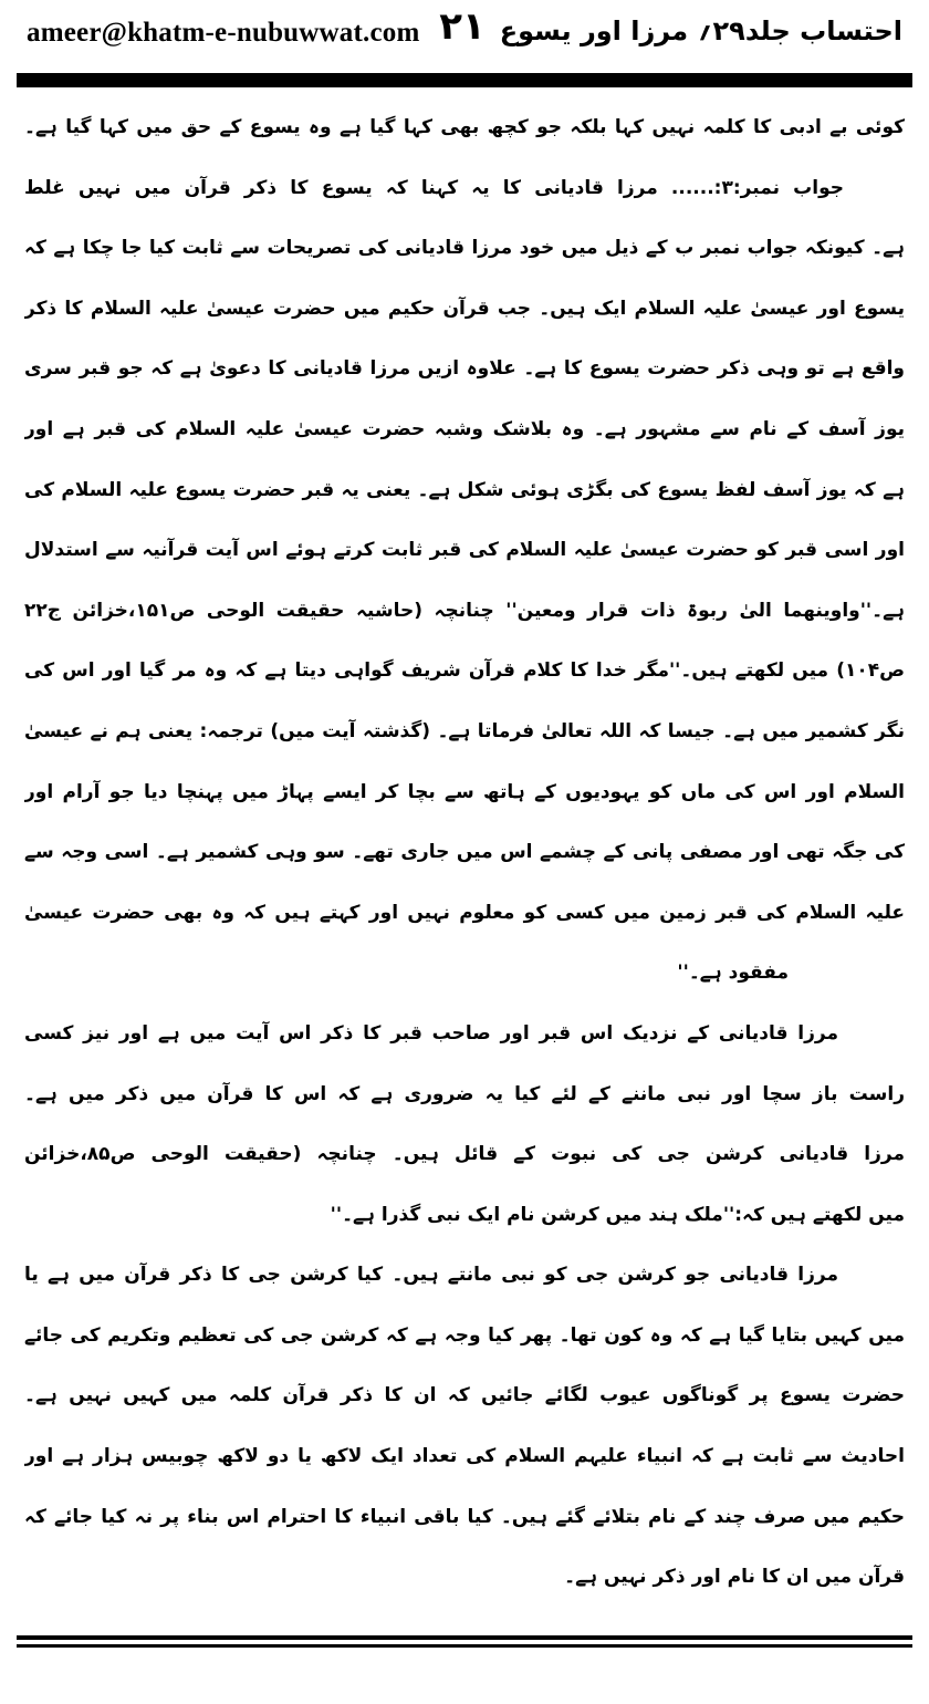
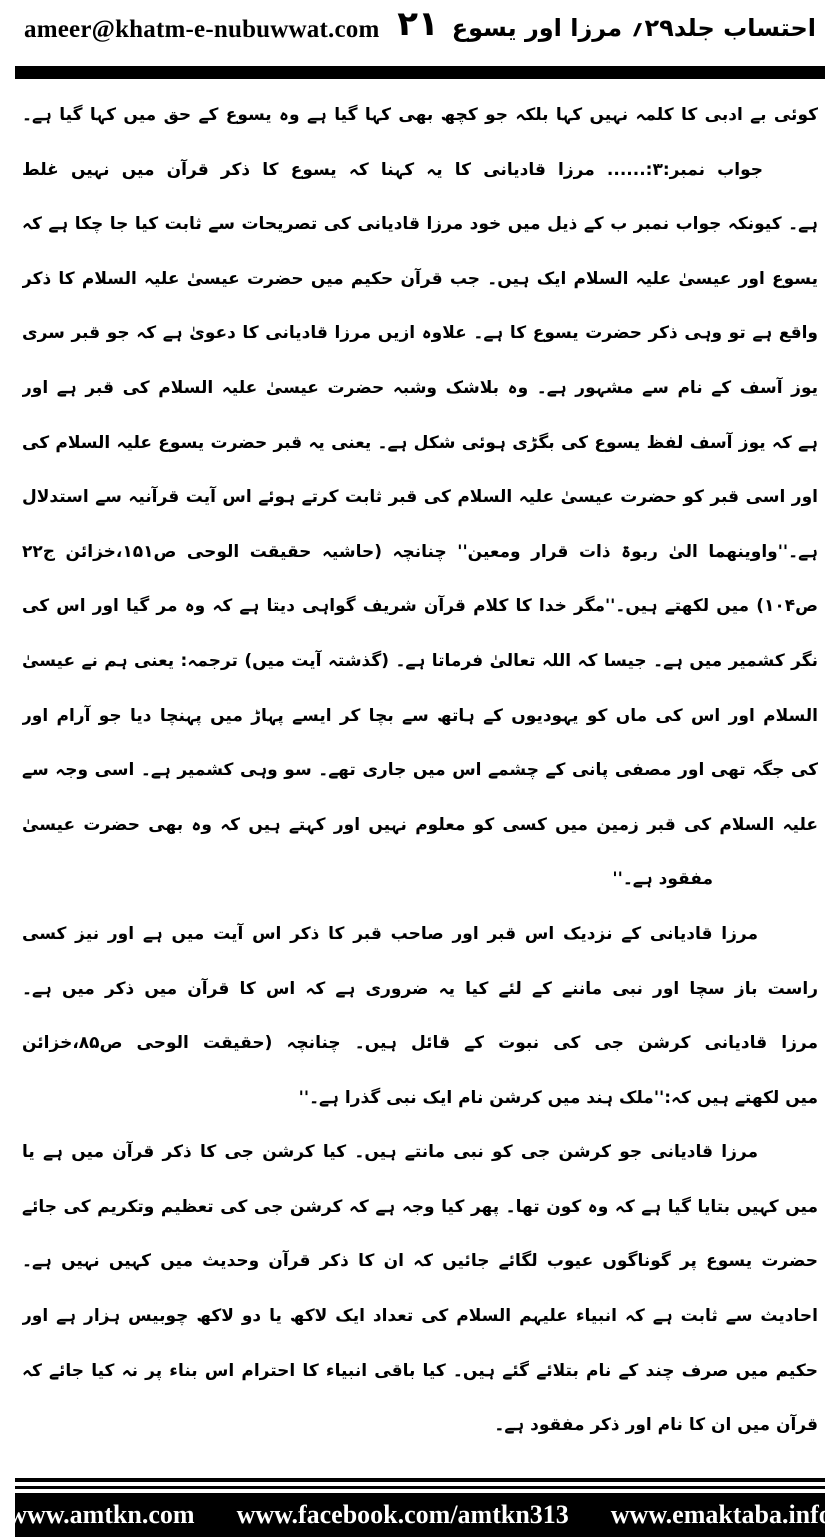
  ameer@khatm-e-nubuwwat.com
  ۲۱
  احتساب جلد۲۹؍ مرزا اور یسوع
  کوئی بے ادبی کا کلمہ نہیں کہا بلکہ جو کچھ بھی کہا گیا ہے وہ یسوع کے حق میں کہا گیا ہے۔
  جواب نمبر:۳:...... مرزا قادیانی کا یہ کہنا کہ یسوع کا ذکر قرآن میں نہیں غلط
  ہے۔ کیونکہ جواب نمبر ب کے ذیل میں خود مرزا قادیانی کی تصریحات سے ثابت کیا جا چکا ہے کہ
  یسوع اور عیسیٰ علیہ السلام ایک ہیں۔ جب قرآن حکیم میں حضرت عیسیٰ علیہ السلام کا ذکر
  واقع ہے تو وہی ذکر حضرت یسوع کا ہے۔ علاوہ ازیں مرزا قادیانی کا دعویٰ ہے کہ جو قبر سری
  یوز آسف کے نام سے مشہور ہے۔ وہ بلاشک وشبہ حضرت عیسیٰ علیہ السلام کی قبر ہے اور
  ہے کہ یوز آسف لفظ یسوع کی بگڑی ہوئی شکل ہے۔ یعنی یہ قبر حضرت یسوع علیہ السلام کی
  اور اسی قبر کو حضرت عیسیٰ علیہ السلام کی قبر ثابت کرتے ہوئے اس آیت قرآنیہ سے استدلال
  ہے۔''واوینھما الیٰ ربوۃ ذات قرار ومعین'' چنانچہ (حاشیہ حقیقت الوحی ص۱۵۱،خزائن ج۲۲
  ص۱۰۴) میں لکھتے ہیں۔''مگر خدا کا کلام قرآن شریف گواہی دیتا ہے کہ وہ مر گیا اور اس کی
  نگر کشمیر میں ہے۔ جیسا کہ اللہ تعالیٰ فرماتا ہے۔ (گذشتہ آیت میں) ترجمہ: یعنی ہم نے عیسیٰ
  السلام اور اس کی ماں کو یہودیوں کے ہاتھ سے بچا کر ایسے پہاڑ میں پہنچا دیا جو آرام اور
  کی جگہ تھی اور مصفی پانی کے چشمے اس میں جاری تھے۔ سو وہی کشمیر ہے۔ اسی وجہ سے
  علیہ السلام کی قبر زمین میں کسی کو معلوم نہیں اور کہتے ہیں کہ وہ بھی حضرت عیسیٰ
  مفقود ہے۔''
  مرزا قادیانی کے نزدیک اس قبر اور صاحب قبر کا ذکر اس آیت میں ہے اور نیز کسی
  راست باز سچا اور نبی ماننے کے لئے کیا یہ ضروری ہے کہ اس کا قرآن میں ذکر میں ہے۔
  مرزا قادیانی کرشن جی کی نبوت کے قائل ہیں۔ چنانچہ (حقیقت الوحی ص۸۵،خزائن
  میں لکھتے ہیں کہ:''ملک ہند میں کرشن نام ایک نبی گذرا ہے۔''
  مرزا قادیانی جو کرشن جی کو نبی مانتے ہیں۔ کیا کرشن جی کا ذکر قرآن میں ہے یا
  میں کہیں بتایا گیا ہے کہ وہ کون تھا۔ پھر کیا وجہ ہے کہ کرشن جی کی تعظیم وتکریم کی جائے
- حضرت یسوع پر گوناگوں عیوب لگائے جائیں کہ ان کا ذکر قرآن کلمہ میں کہیں نہیں ہے۔
+ حضرت یسوع پر گوناگوں عیوب لگائے جائیں کہ ان کا ذکر قرآن وحدیث میں کہیں نہیں ہے۔
  احادیث سے ثابت ہے کہ انبیاء علیہم السلام کی تعداد ایک لاکھ یا دو لاکھ چوبیس ہزار ہے اور
  حکیم میں صرف چند کے نام بتلائے گئے ہیں۔ کیا باقی انبیاء کا احترام اس بناء پر نہ کیا جائے کہ
- قرآن میں ان کا نام اور ذکر نہیں ہے۔
+ قرآن میں ان کا نام اور ذکر مفقود ہے۔
+ www.amtkn.com
+ www.facebook.com/amtkn313
+ www.emaktaba.info
